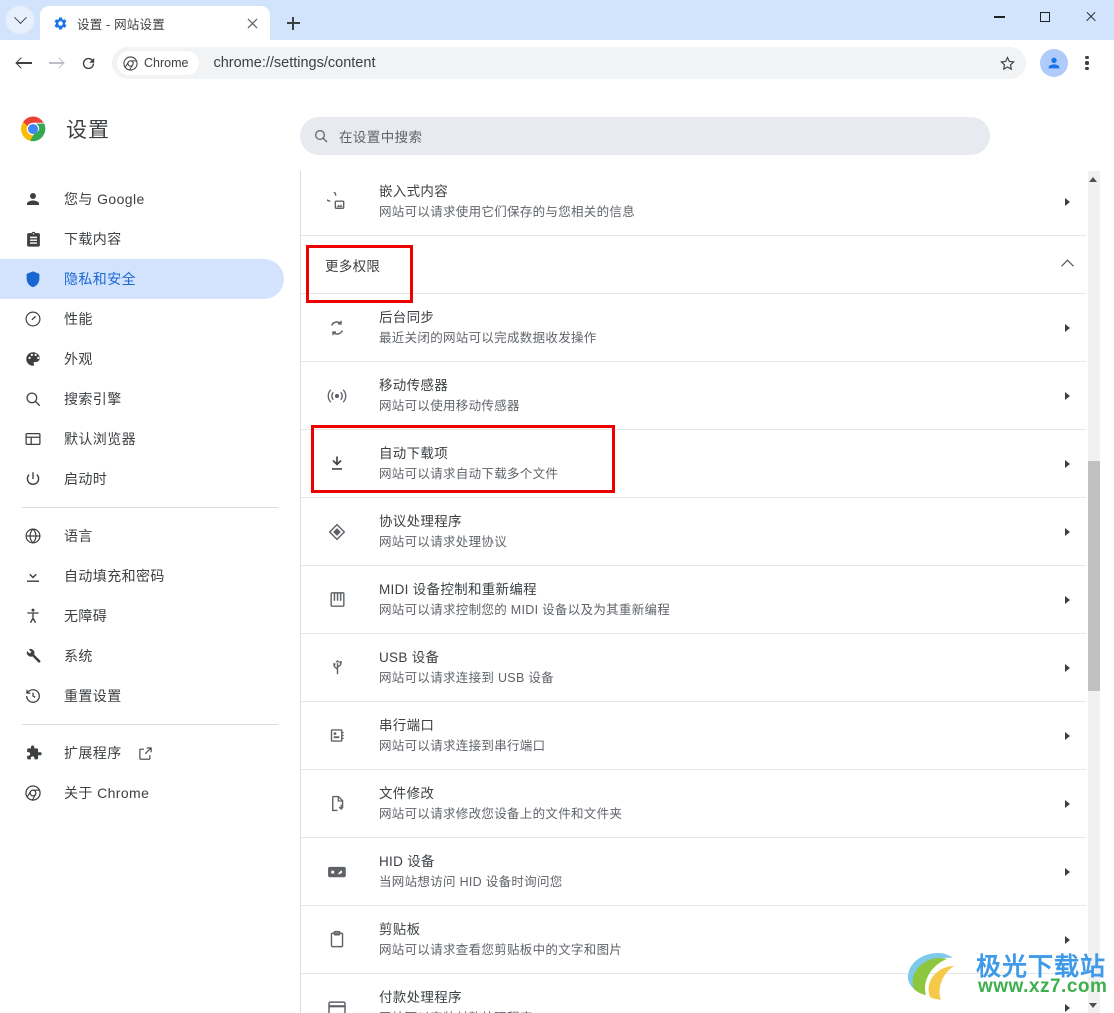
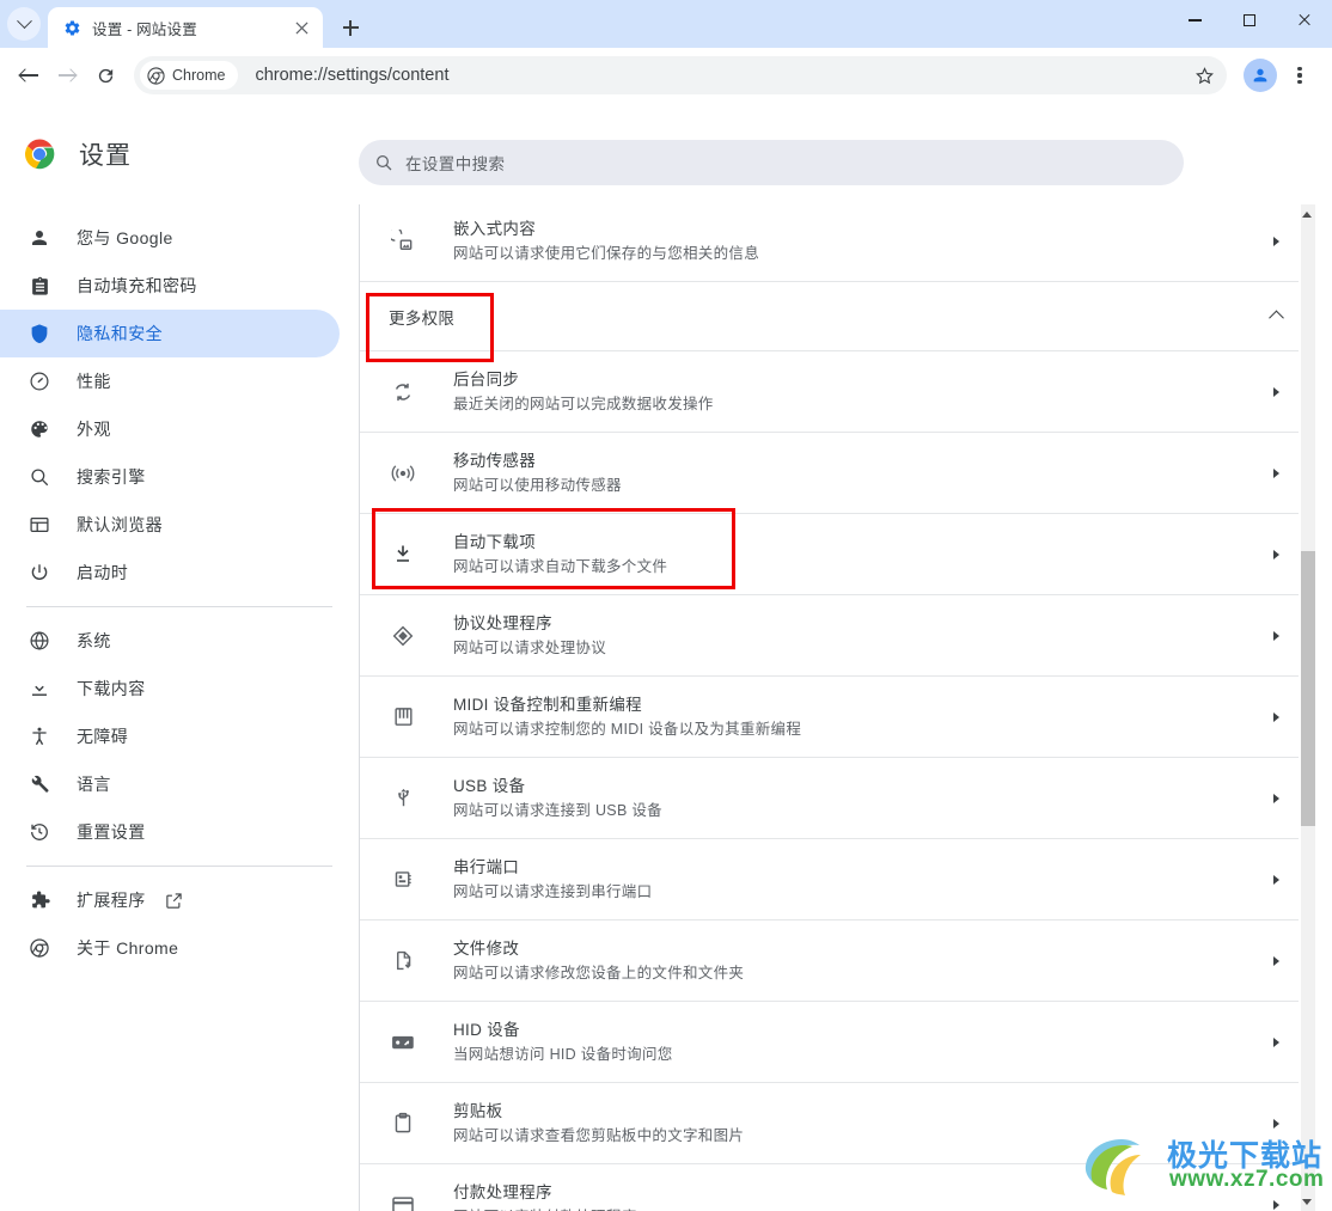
  设置 - 网站设置
  Chrome
  chrome://settings/content
  设置
  在设置中搜索
  您与 Google
- 下载内容
+ 自动填充和密码
  隐私和安全
  性能
  外观
  搜索引擎
  默认浏览器
  启动时
- 语言
+ 系统
- 自动填充和密码
+ 下载内容
  无障碍
- 系统
+ 语言
  重置设置
  扩展程序
  关于 Chrome
  嵌入式内容
  网站可以请求使用它们保存的与您相关的信息
  更多权限
  后台同步
  最近关闭的网站可以完成数据收发操作
  移动传感器
  网站可以使用移动传感器
  自动下载项
  网站可以请求自动下载多个文件
  协议处理程序
  网站可以请求处理协议
  MIDI 设备控制和重新编程
  网站可以请求控制您的 MIDI 设备以及为其重新编程
  USB 设备
  网站可以请求连接到 USB 设备
  串行端口
  网站可以请求连接到串行端口
  文件修改
  网站可以请求修改您设备上的文件和文件夹
  HID 设备
  当网站想访问 HID 设备时询问您
  剪贴板
  网站可以请求查看您剪贴板中的文字和图片
  付款处理程序
  极光下载站
  www.xz7.com
